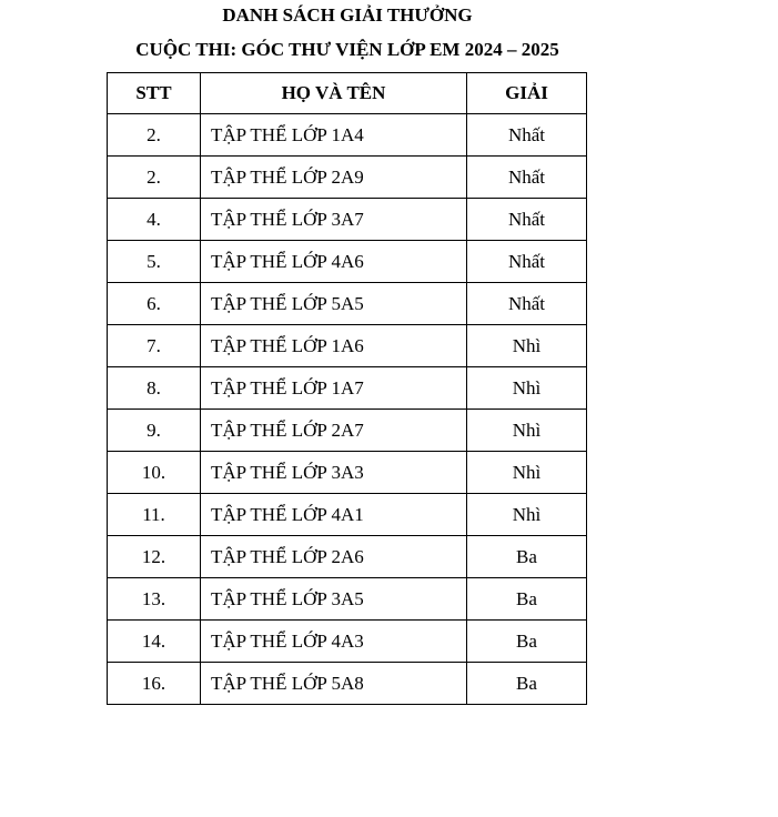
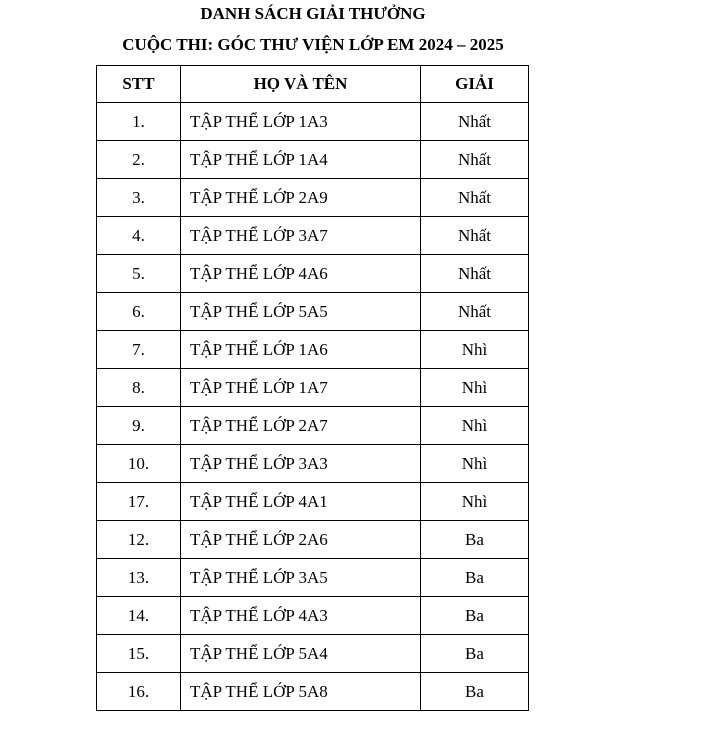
  DANH SÁCH GIẢI THƯỞNG
  CUỘC THI: GÓC THƯ VIỆN LỚP EM 2024 – 2025
  STT	HỌ VÀ TÊN	GIẢI
+ 1.	TẬP THỂ LỚP 1A3	Nhất
  2.	TẬP THỂ LỚP 1A4	Nhất
- 2.	TẬP THỂ LỚP 2A9	Nhất
+ 3.	TẬP THỂ LỚP 2A9	Nhất
  4.	TẬP THỂ LỚP 3A7	Nhất
  5.	TẬP THỂ LỚP 4A6	Nhất
  6.	TẬP THỂ LỚP 5A5	Nhất
  7.	TẬP THỂ LỚP 1A6	Nhì
  8.	TẬP THỂ LỚP 1A7	Nhì
  9.	TẬP THỂ LỚP 2A7	Nhì
  10.	TẬP THỂ LỚP 3A3	Nhì
- 11.	TẬP THỂ LỚP 4A1	Nhì
+ 17.	TẬP THỂ LỚP 4A1	Nhì
  12.	TẬP THỂ LỚP 2A6	Ba
  13.	TẬP THỂ LỚP 3A5	Ba
  14.	TẬP THỂ LỚP 4A3	Ba
+ 15.	TẬP THỂ LỚP 5A4	Ba
  16.	TẬP THỂ LỚP 5A8	Ba
